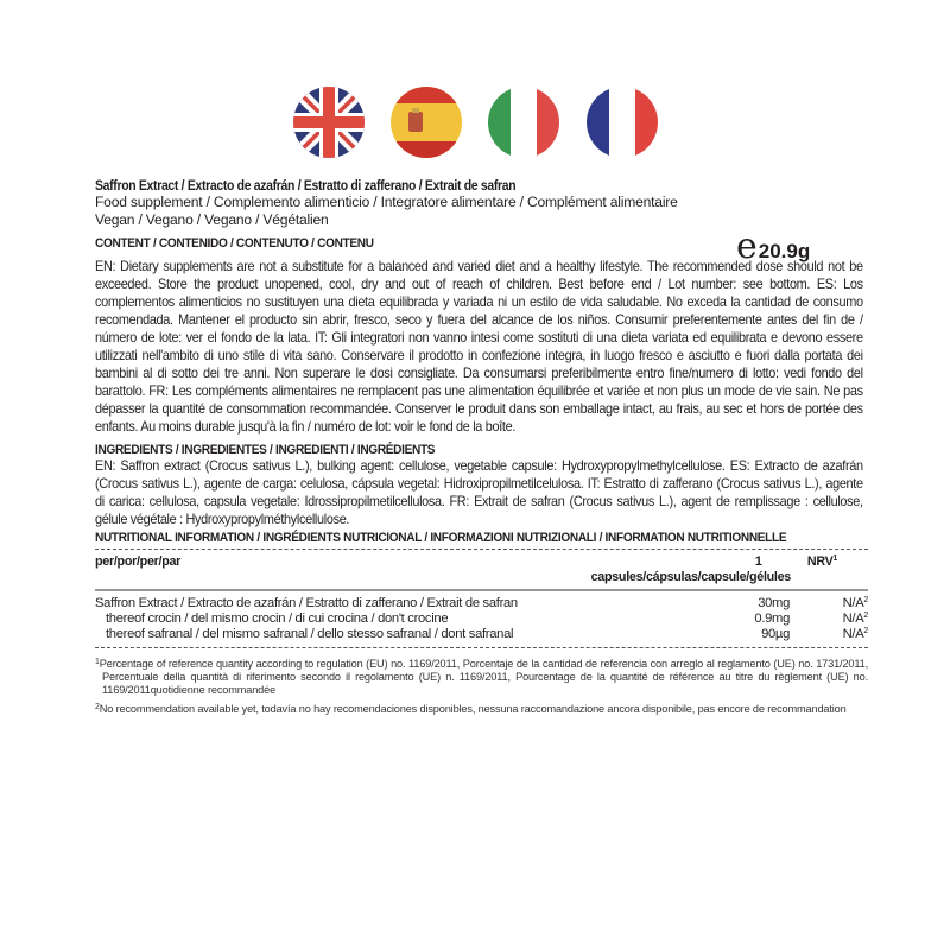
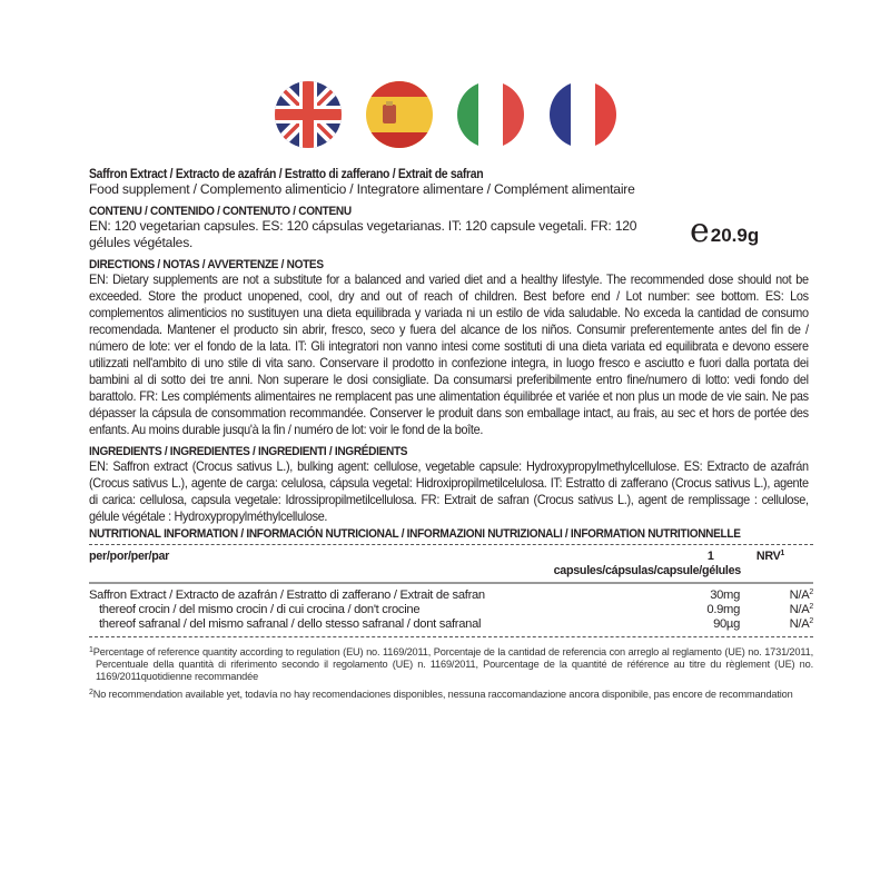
  e
  20.9g
  Saffron Extract / Extracto de azafrán / Estratto di zafferano / Extrait de safran
  Food supplement / Complemento alimenticio / Integratore alimentare / Complément alimentaire
- Vegan / Vegano / Vegano / Végétalien
- CONTENT / CONTENIDO / CONTENUTO / CONTENU
+ CONTENU / CONTENIDO / CONTENUTO / CONTENU
+ EN: 120 vegetarian capsules. ES: 120 cápsulas vegetarianas. IT: 120 capsule vegetali. FR: 120 gélules végétales.
+ DIRECTIONS / NOTAS / AVVERTENZE / NOTES
- EN: Dietary supplements are not a substitute for a balanced and varied diet and a healthy lifestyle. The recommended dose should not be exceeded. Store the product unopened, cool, dry and out of reach of children. Best before end / Lot number: see bottom. ES: Los complementos alimenticios no sustituyen una dieta equilibrada y variada ni un estilo de vida saludable. No exceda la cantidad de consumo recomendada. Mantener el producto sin abrir, fresco, seco y fuera del alcance de los niños. Consumir preferentemente antes del fin de / número de lote: ver el fondo de la lata. IT: Gli integratori non vanno intesi come sostituti di una dieta variata ed equilibrata e devono essere utilizzati nell'ambito di uno stile di vita sano. Conservare il prodotto in confezione integra, in luogo fresco e asciutto e fuori dalla portata dei bambini al di sotto dei tre anni. Non superare le dosi consigliate. Da consumarsi preferibilmente entro fine/numero di lotto: vedi fondo del barattolo. FR: Les compléments alimentaires ne remplacent pas une alimentation équilibrée et variée et non plus un mode de vie sain. Ne pas dépasser la quantité de consommation recommandée. Conserver le produit dans son emballage intact, au frais, au sec et hors de portée des enfants. Au moins durable jusqu'à la fin / numéro de lot: voir le fond de la boîte.
+ EN: Dietary supplements are not a substitute for a balanced and varied diet and a healthy lifestyle. The recommended dose should not be exceeded. Store the product unopened, cool, dry and out of reach of children. Best before end / Lot number: see bottom. ES: Los complementos alimenticios no sustituyen una dieta equilibrada y variada ni un estilo de vida saludable. No exceda la cantidad de consumo recomendada. Mantener el producto sin abrir, fresco, seco y fuera del alcance de los niños. Consumir preferentemente antes del fin de / número de lote: ver el fondo de la lata. IT: Gli integratori non vanno intesi come sostituti di una dieta variata ed equilibrata e devono essere utilizzati nell'ambito di uno stile di vita sano. Conservare il prodotto in confezione integra, in luogo fresco e asciutto e fuori dalla portata dei bambini al di sotto dei tre anni. Non superare le dosi consigliate. Da consumarsi preferibilmente entro fine/numero di lotto: vedi fondo del barattolo. FR: Les compléments alimentaires ne remplacent pas une alimentation équilibrée et variée et non plus un mode de vie sain. Ne pas dépasser la cápsula de consommation recommandée. Conserver le produit dans son emballage intact, au frais, au sec et hors de portée des enfants. Au moins durable jusqu'à la fin / numéro de lot: voir le fond de la boîte.
  INGREDIENTS / INGREDIENTES / INGREDIENTI / INGRÉDIENTS
  EN: Saffron extract (Crocus sativus L.), bulking agent: cellulose, vegetable capsule: Hydroxypropylmethylcellulose. ES: Extracto de azafrán (Crocus sativus L.), agente de carga: celulosa, cápsula vegetal: Hidroxipropilmetilcelulosa. IT: Estratto di zafferano (Crocus sativus L.), agente di carica: cellulosa, capsula vegetale: Idrossipropilmetilcellulosa. FR: Extrait de safran (Crocus sativus L.), agent de remplissage : cellulose, gélule végétale : Hydroxypropylméthylcellulose.
- NUTRITIONAL INFORMATION / INGRÉDIENTS NUTRICIONAL / INFORMAZIONI NUTRIZIONALI / INFORMATION NUTRITIONNELLE
+ NUTRITIONAL INFORMATION / INFORMACIÓN NUTRICIONAL / INFORMAZIONI NUTRIZIONALI / INFORMATION NUTRITIONNELLE
  per/por/per/par
  1 capsules/cápsulas/capsule/gé
  NRV
  Saffron Extract / Extracto de azafrán / Estratto di zafferano / Extrait de safran
  30mg
  N/A
  thereof crocin / del mismo crocin / di cui crocina / don't crocine
  0.9mg
  N/A
  thereof safranal / del mismo safranal / dello stesso safranal / dont safranal
  90µg
  N/A
  Percentage of reference quantity according to regulation (EU) no. 1169/2011, Porcentaje de la cantidad de referencia con arreglo al reglamento (UE) no. 1731/2011, Percentuale della quantità di riferimento secondo il regolamento (UE) n. 1169/2011, Pourcentage de la quantité de référence au titre du règlement (UE) no. 1169/2011quotidienne recommandée
  No recommendation available yet, todavía no hay recomendaciones disponibles, nessuna raccomandazione ancora disponibile, pas encore de recommandation
